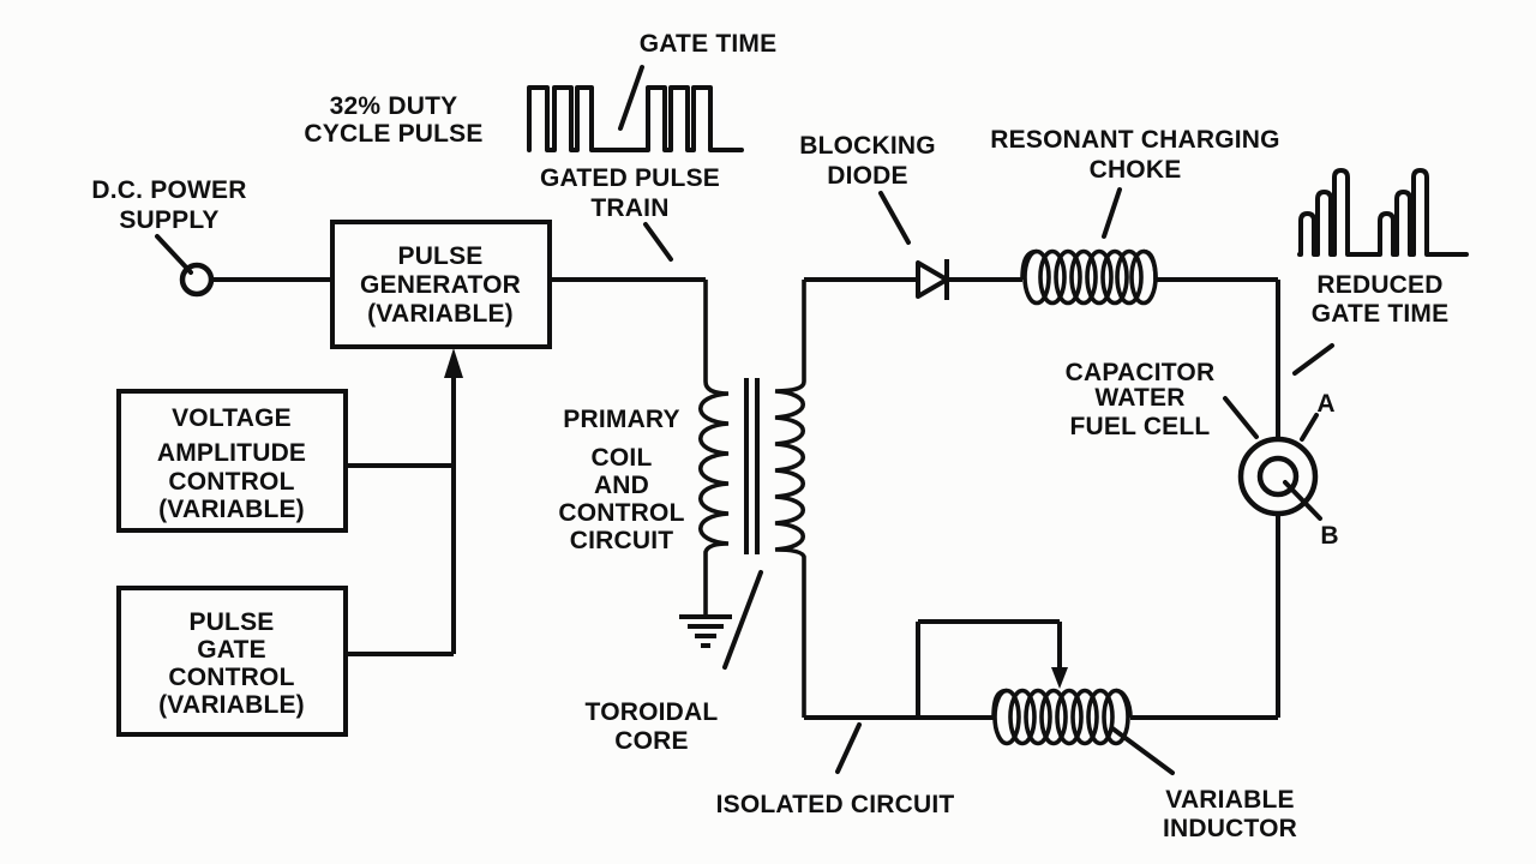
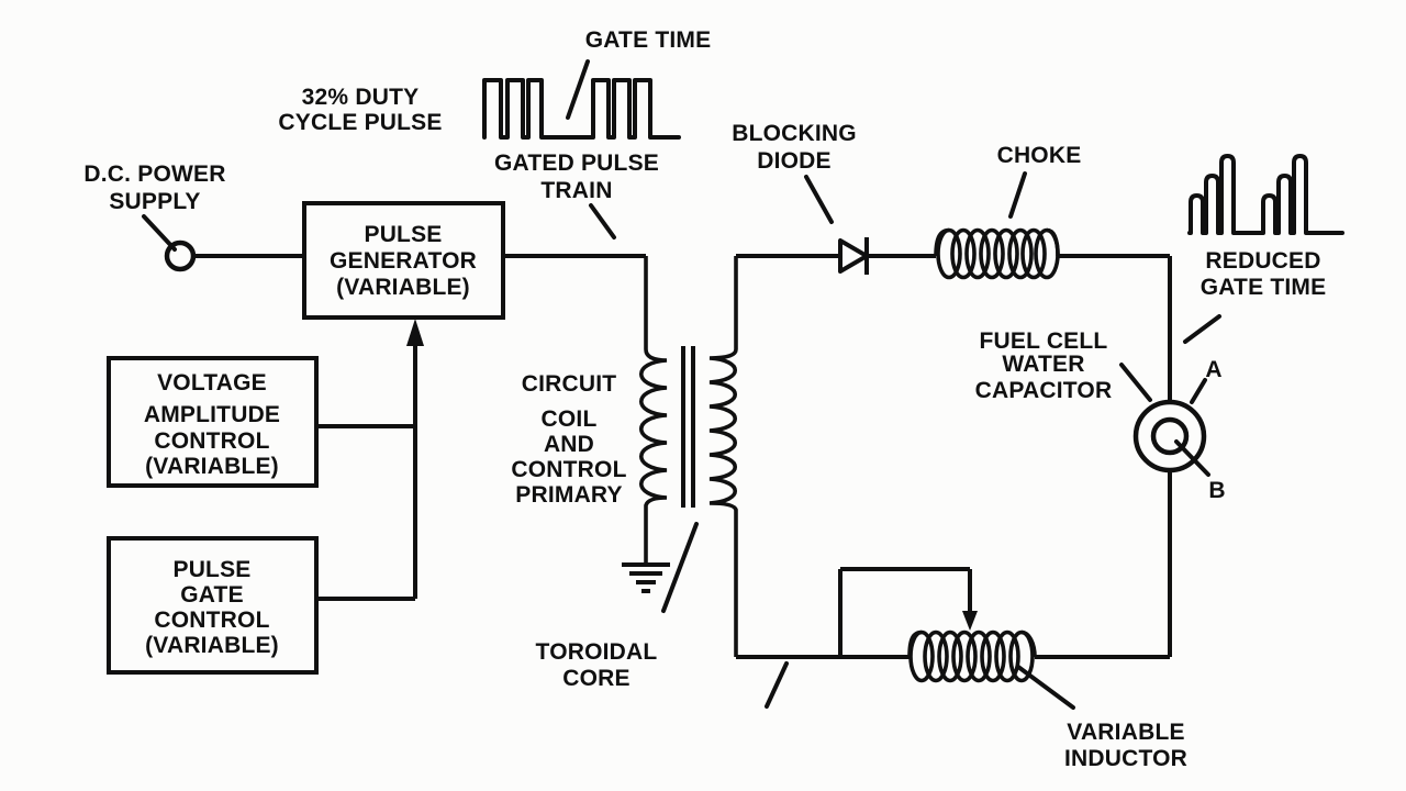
  D.C. POWER
  SUPPLY
  PULSE
  GENERATOR
  (VARIABLE)
  VOLTAGE
  AMPLITUDE
  CONTROL
  (VARIABLE)
  PULSE
  GATE
  CONTROL
  (VARIABLE)
  32% DUTY
  CYCLE PULSE
  GATE TIME
  GATED PULSE
  TRAIN
- PRIMARY
+ CIRCUIT
  COIL
  AND
  CONTROL
- CIRCUIT
+ PRIMARY
  TOROIDAL
  CORE
  BLOCKING
  DIODE
- RESONANT CHARGING
  CHOKE
  REDUCED
  GATE TIME
- CAPACITOR
+ FUEL CELL
  WATER
- FUEL CELL
+ CAPACITOR
  A
  B
- ISOLATED CIRCUIT
  VARIABLE
  INDUCTOR
